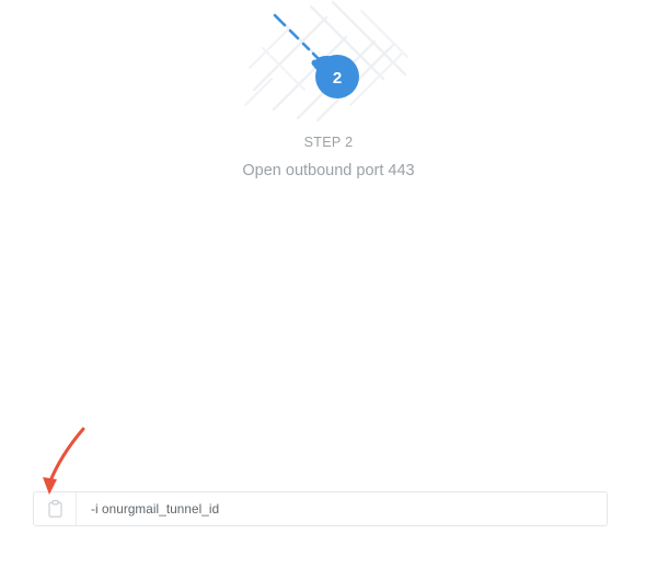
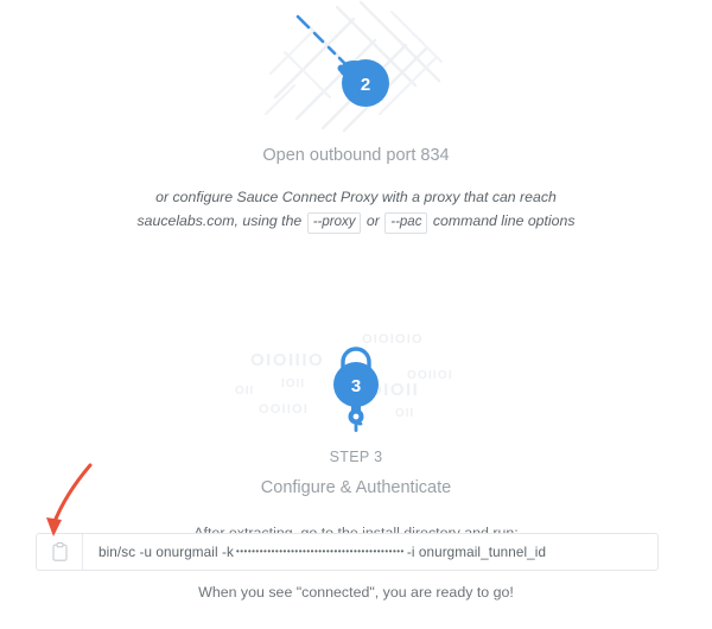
  2
- STEP 2
- Open outbound port 443
+ Open outbound port 834
+ or configure Sauce Connect Proxy with a proxy that can reach saucelabs.com, using the --proxy or --pac command line options
+ 3
+ STEP 3
+ Configure & Authenticate
+ bin/sc -u onurgmail -k
+ •••••••••••••••••••••••••••••••••••••••••••
  -i onurgmail_tunnel_id
+ When you see "connected", you are ready to go!
